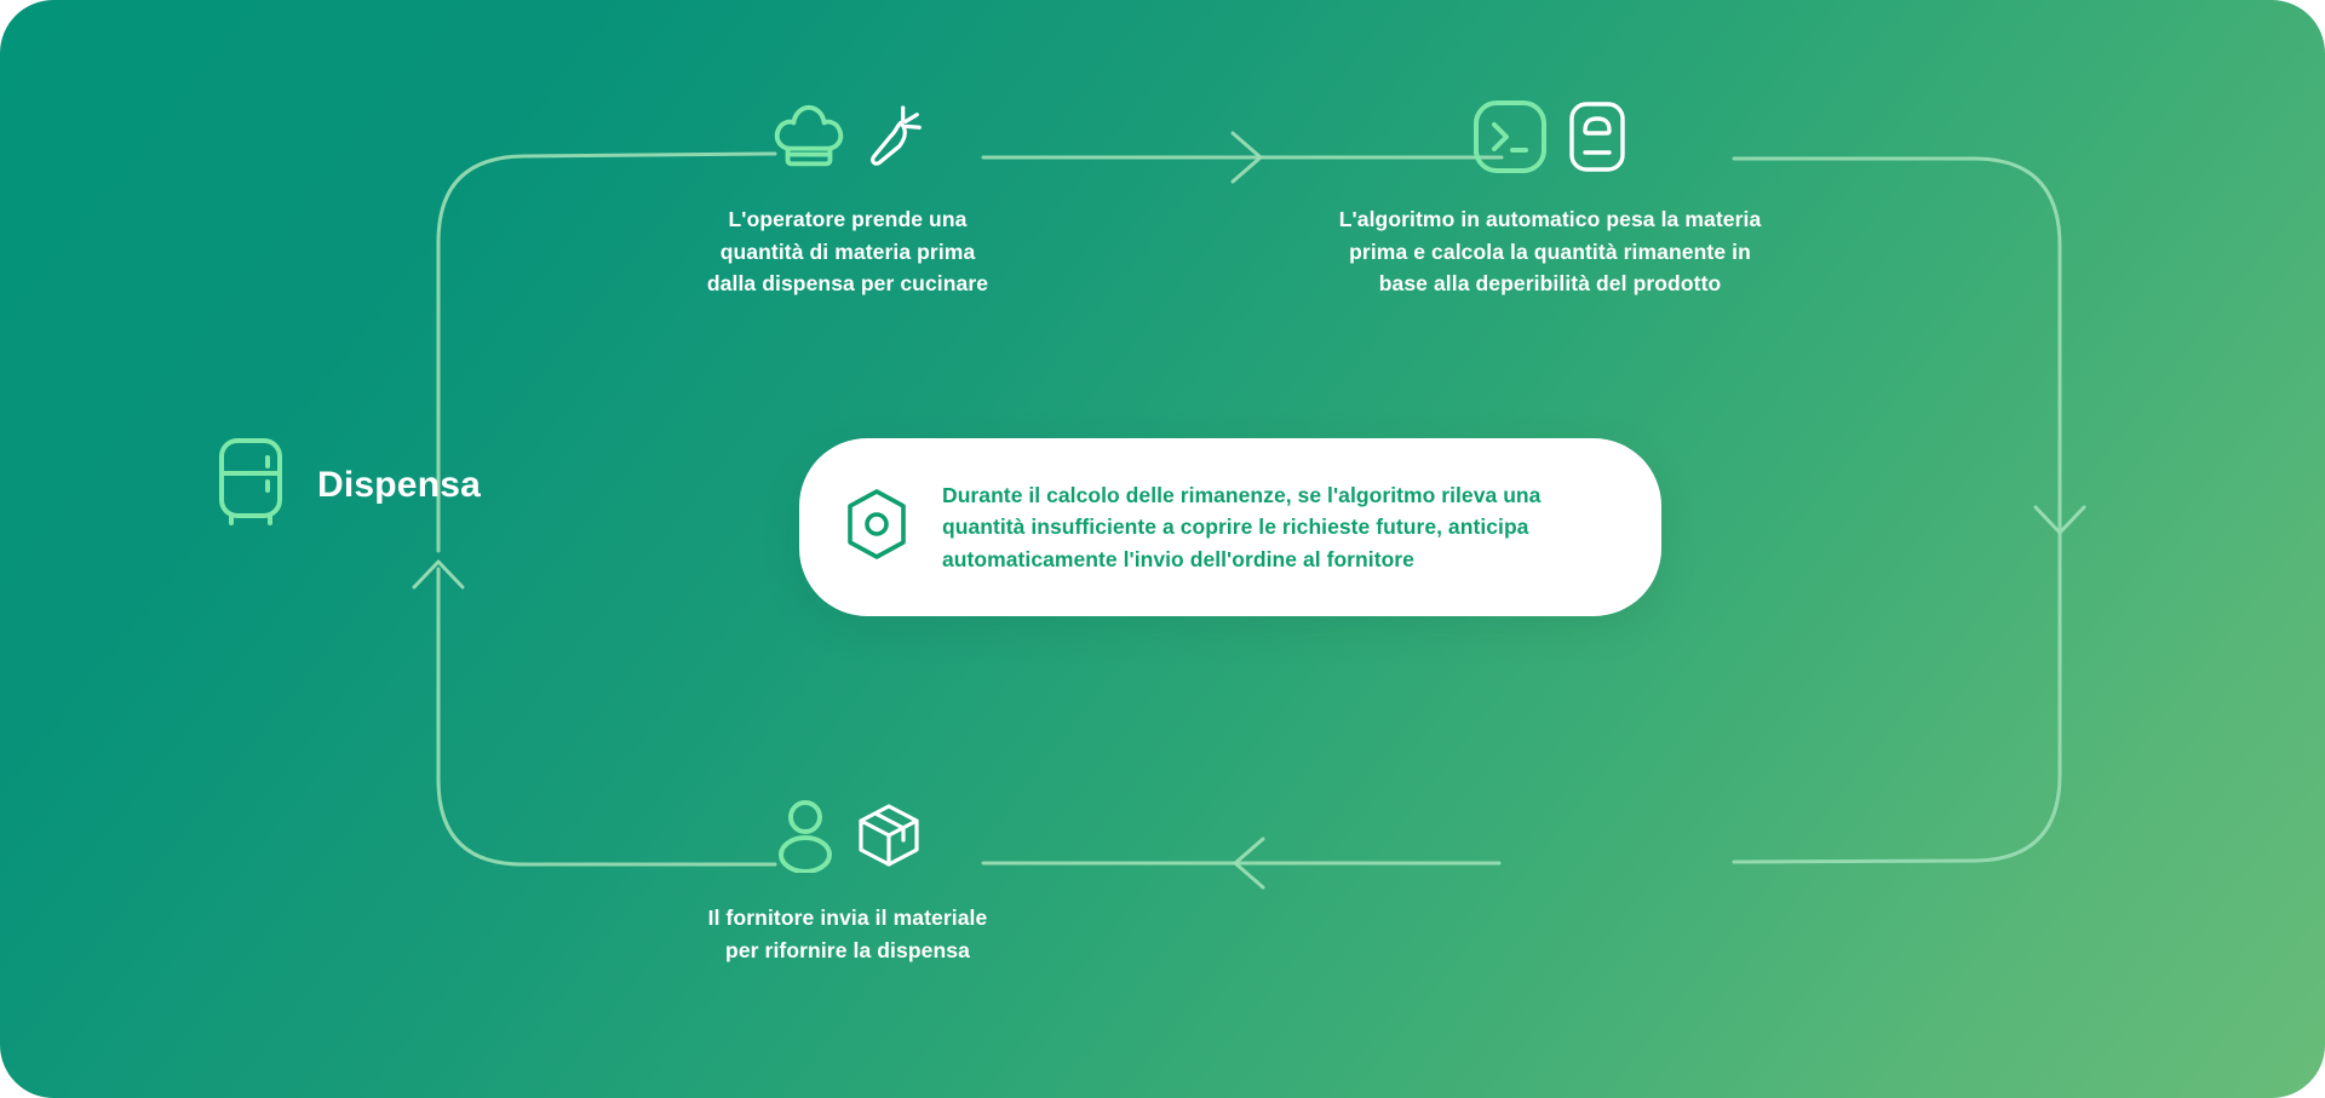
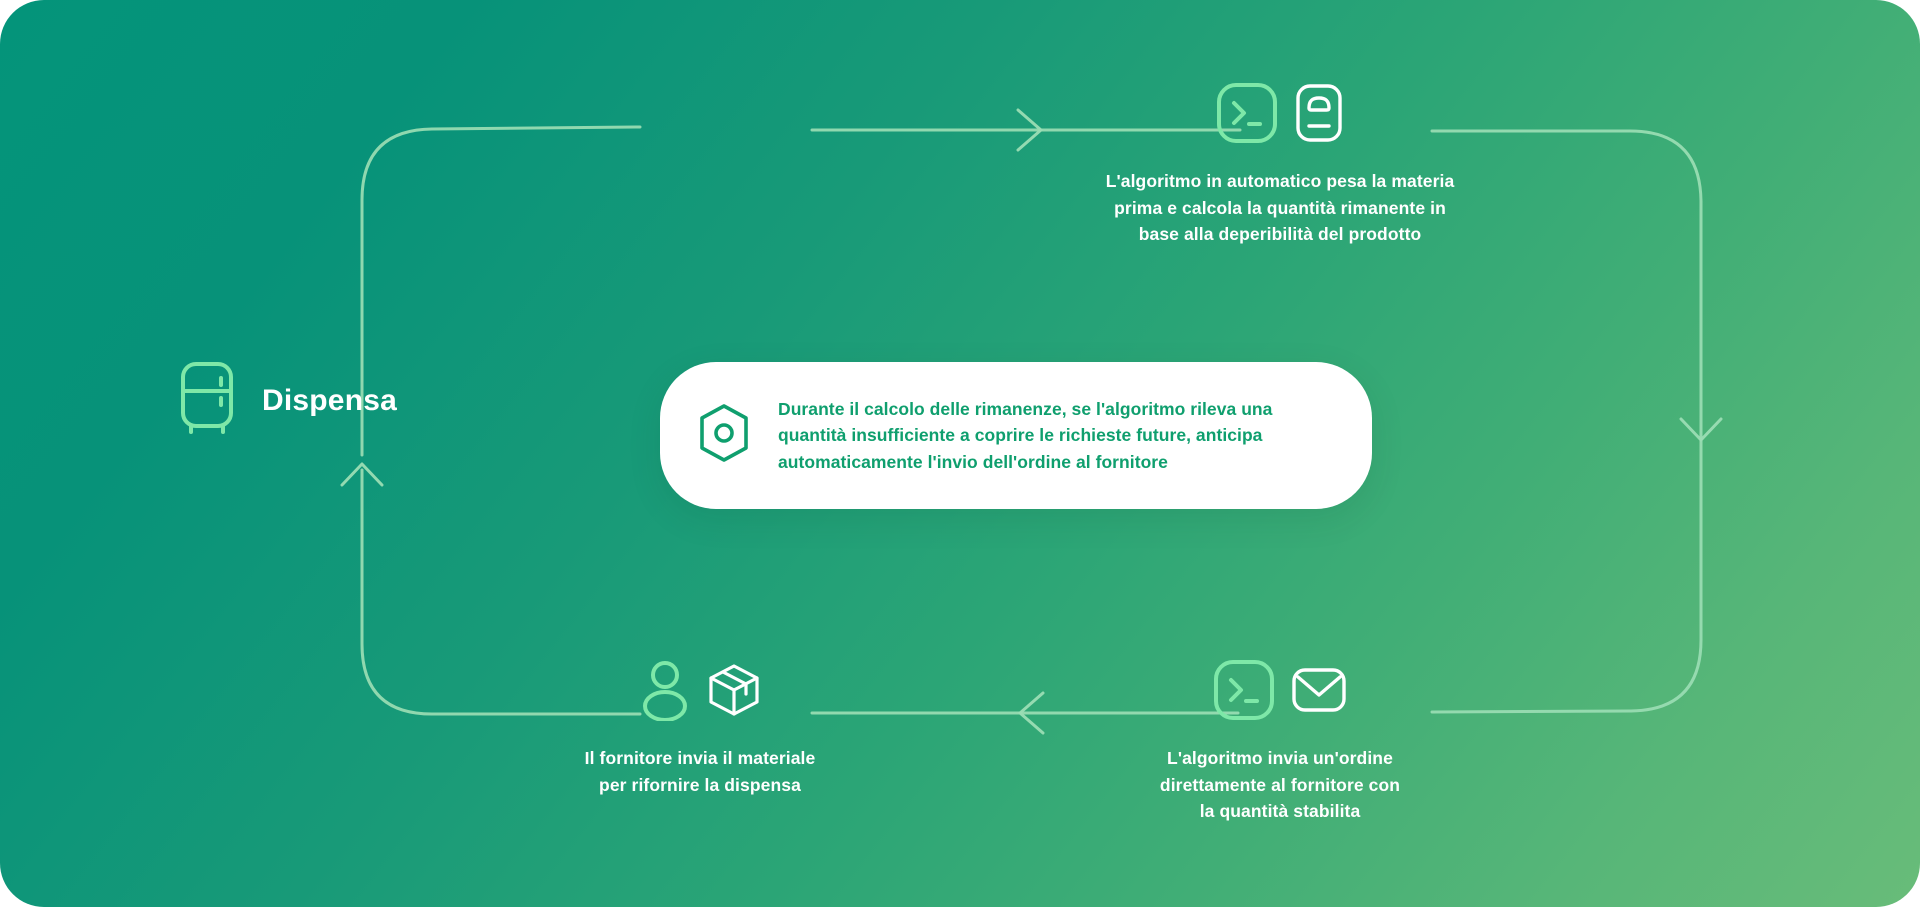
  Dispensa
- L'operatore prende una
- quantità di materia prima
- dalla dispensa per cucinare
  L'algoritmo in automatico pesa la materia
  prima e calcola la quantità rimanente in
  base alla deperibilità del prodotto
+ L'algoritmo invia un'ordine
+ direttamente al fornitore con
+ la quantità stabilita
  Il fornitore invia il materiale
  per rifornire la dispensa
  Durante il calcolo delle rimanenze, se l'algoritmo rileva una
  quantità insufficiente a coprire le richieste future, anticipa
  automaticamente l'invio dell'ordine al fornitore
